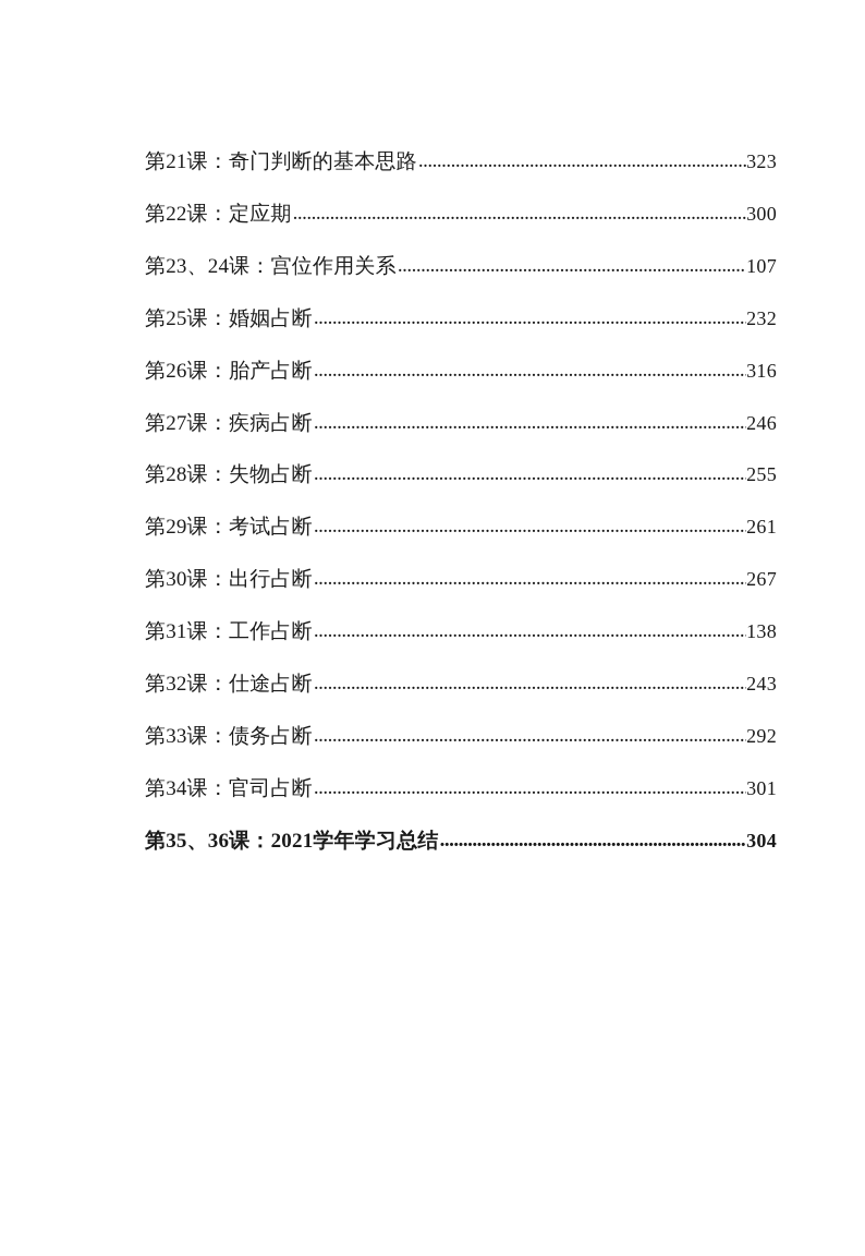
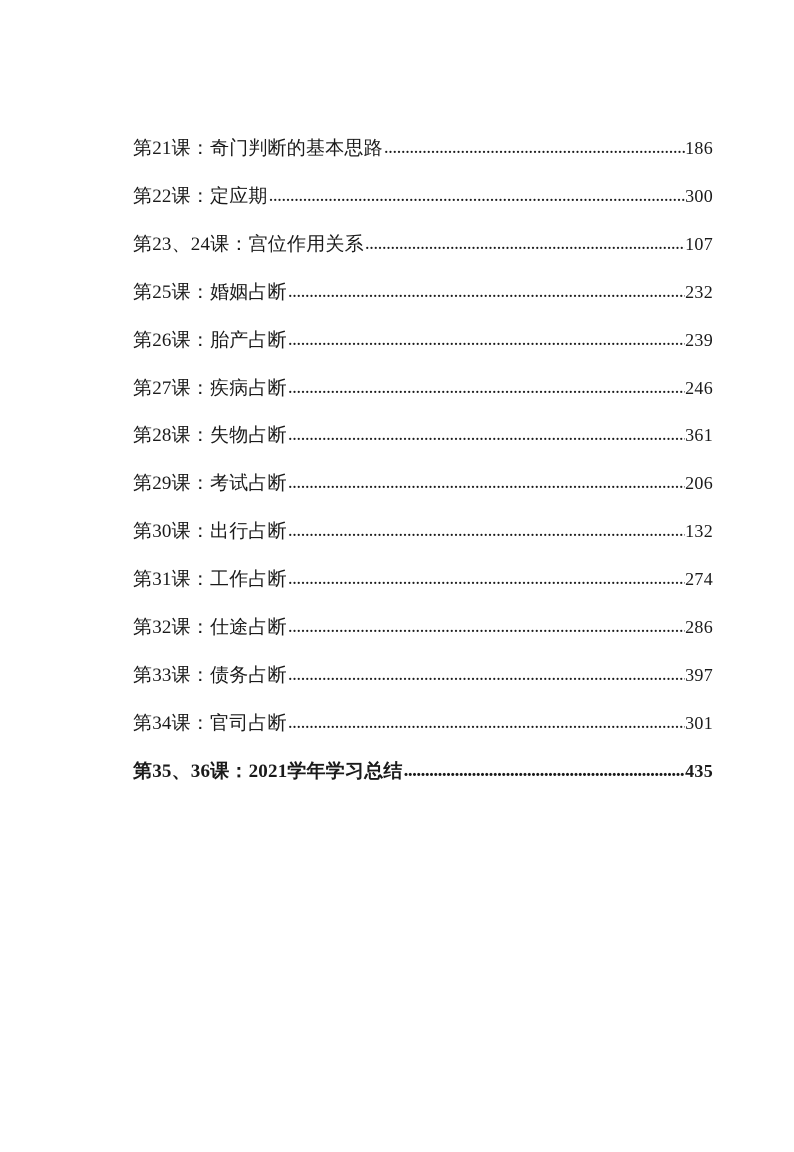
  第21课：奇门判断的基本思路
- 323
+ 186
  第22课：定应期
  ..................................................................................................
  300
  第23、24课：宫位作用关系
  107
  第25课：婚姻占断
  .............................................................................................
  232
  第26课：胎产占断
  .............................................................................................
- 316
+ 239
  第27课：疾病占断
  .............................................................................................
  246
  第28课：失物占断
  .............................................................................................
- 255
+ 361
  第29课：考试占断
  .............................................................................................
- 261
+ 206
  第30课：出行占断
  .............................................................................................
- 267
+ 132
  第31课：工作占断
  .............................................................................................
- 138
+ 274
  第32课：仕途占断
  .............................................................................................
- 243
+ 286
  第33课：债务占断
  .............................................................................................
- 292
+ 397
  第34课：官司占断
  .............................................................................................
  301
  第35、36课：2021学年学习总结
- 304
+ 435
